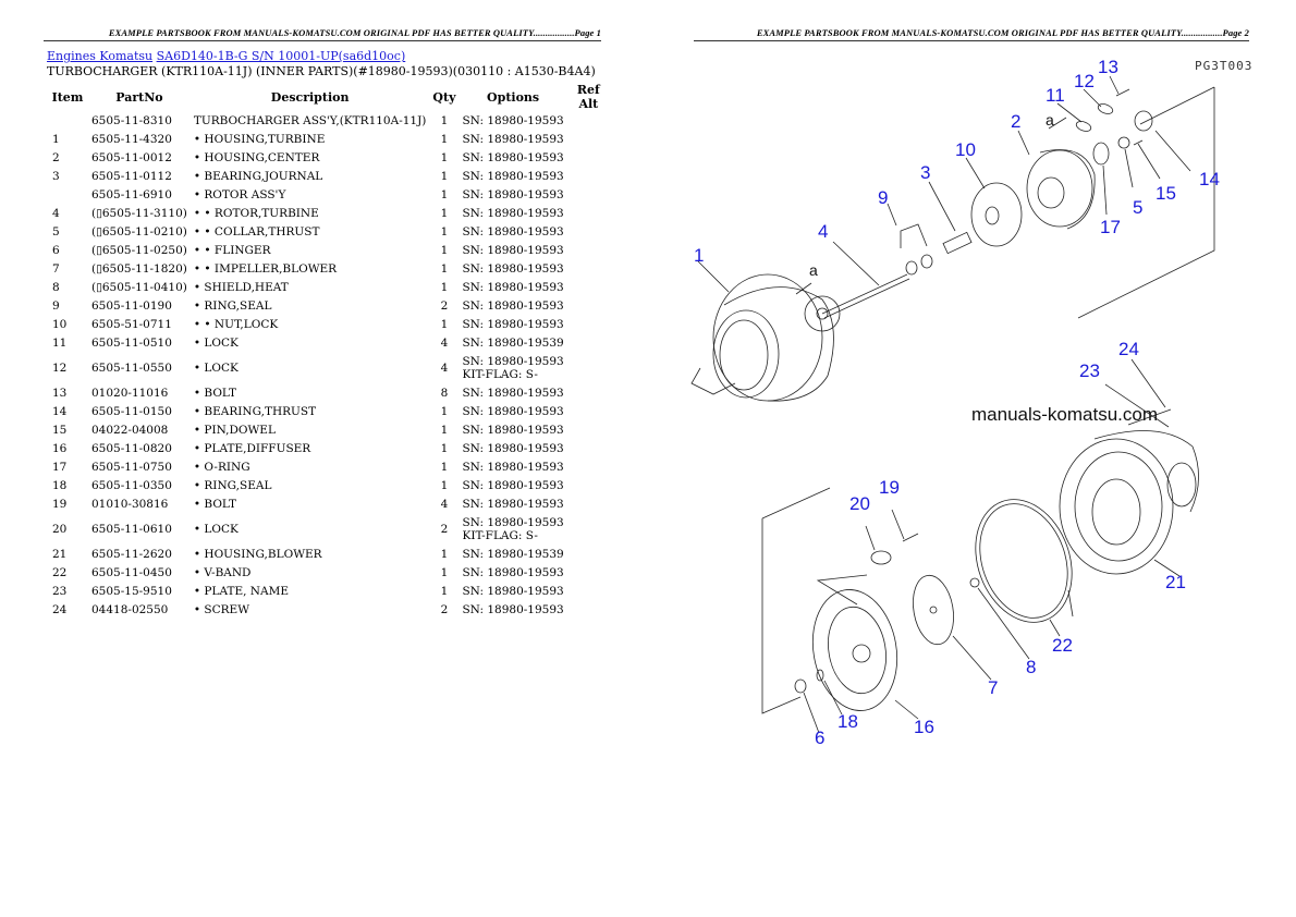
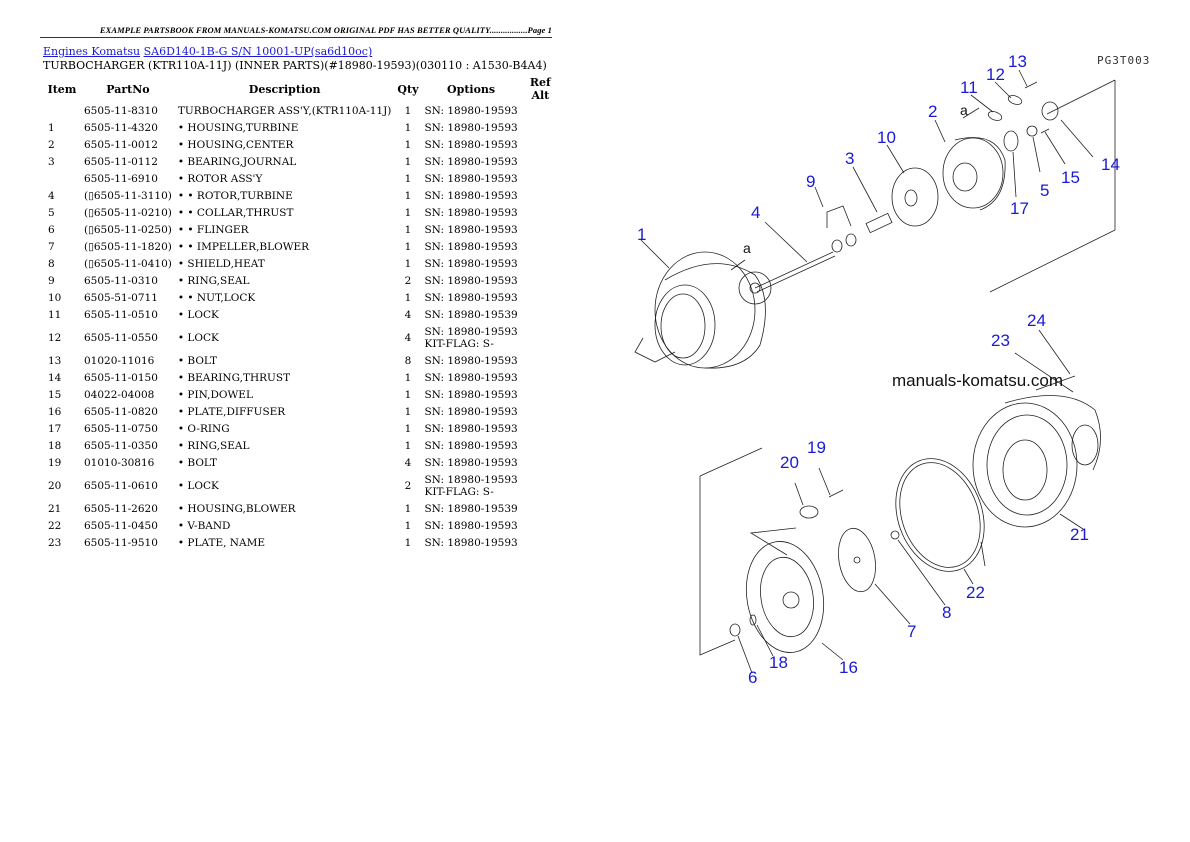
  EXAMPLE PARTSBOOK FROM MANUALS-KOMATSU.COM ORIGINAL PDF HAS BETTER QUALITY.................Page 1
  Engines Komatsu SA6D140-1B-G S/N 10001-UP(sa6d10oc)
  TURBOCHARGER (KTR110A-11J) (INNER PARTS)(#18980-19593)(030110 : A1530-B4A4)
  Item	PartNo	Description	Qty	Options	Ref Alt
  	6505-11-8310	TURBOCHARGER ASS'Y,(KTR110A-11J)	1	SN: 18980-19593
  1	6505-11-4320	• HOUSING,TURBINE	1	SN: 18980-19593
  2	6505-11-0012	• HOUSING,CENTER	1	SN: 18980-19593
  3	6505-11-0112	• BEARING,JOURNAL	1	SN: 18980-19593
  	6505-11-6910	• ROTOR ASS'Y	1	SN: 18980-19593
  4	(▯6505-11-3110)	• • ROTOR,TURBINE	1	SN: 18980-19593
  5	(▯6505-11-0210)	• • COLLAR,THRUST	1	SN: 18980-19593
  6	(▯6505-11-0250)	• • FLINGER	1	SN: 18980-19593
  7	(▯6505-11-1820)	• • IMPELLER,BLOWER	1	SN: 18980-19593
  8	(▯6505-11-0410)	• SHIELD,HEAT	1	SN: 18980-19593
- 9	6505-11-0190	• RING,SEAL	2	SN: 18980-19593
+ 9	6505-11-0310	• RING,SEAL	2	SN: 18980-19593
  10	6505-51-0711	• • NUT,LOCK	1	SN: 18980-19593
  11	6505-11-0510	• LOCK	4	SN: 18980-19539
  12	6505-11-0550	• LOCK	4	SN: 18980-19593KIT-FLAG: S-
  13	01020-11016	• BOLT	8	SN: 18980-19593
  14	6505-11-0150	• BEARING,THRUST	1	SN: 18980-19593
  15	04022-04008	• PIN,DOWEL	1	SN: 18980-19593
  16	6505-11-0820	• PLATE,DIFFUSER	1	SN: 18980-19593
  17	6505-11-0750	• O-RING	1	SN: 18980-19593
  18	6505-11-0350	• RING,SEAL	1	SN: 18980-19593
  19	01010-30816	• BOLT	4	SN: 18980-19593
  20	6505-11-0610	• LOCK	2	SN: 18980-19593KIT-FLAG: S-
  21	6505-11-2620	• HOUSING,BLOWER	1	SN: 18980-19539
  22	6505-11-0450	• V-BAND	1	SN: 18980-19593
- 23	6505-15-9510	• PLATE, NAME	1	SN: 18980-19593
+ 23	6505-11-9510	• PLATE, NAME	1	SN: 18980-19593
- 24	04418-02550	• SCREW	2	SN: 18980-19593
- EXAMPLE PARTSBOOK FROM MANUALS-KOMATSU.COM ORIGINAL PDF HAS BETTER QUALITY.................Page 2
  PG3T003
  1
  2
  3
  4
  5
  6
  7
  8
  9
  10
  11
  12
  13
  14
  15
  16
  17
  18
  19
  20
  21
  22
  23
  24
  a
  a
  manuals-komatsu.com
